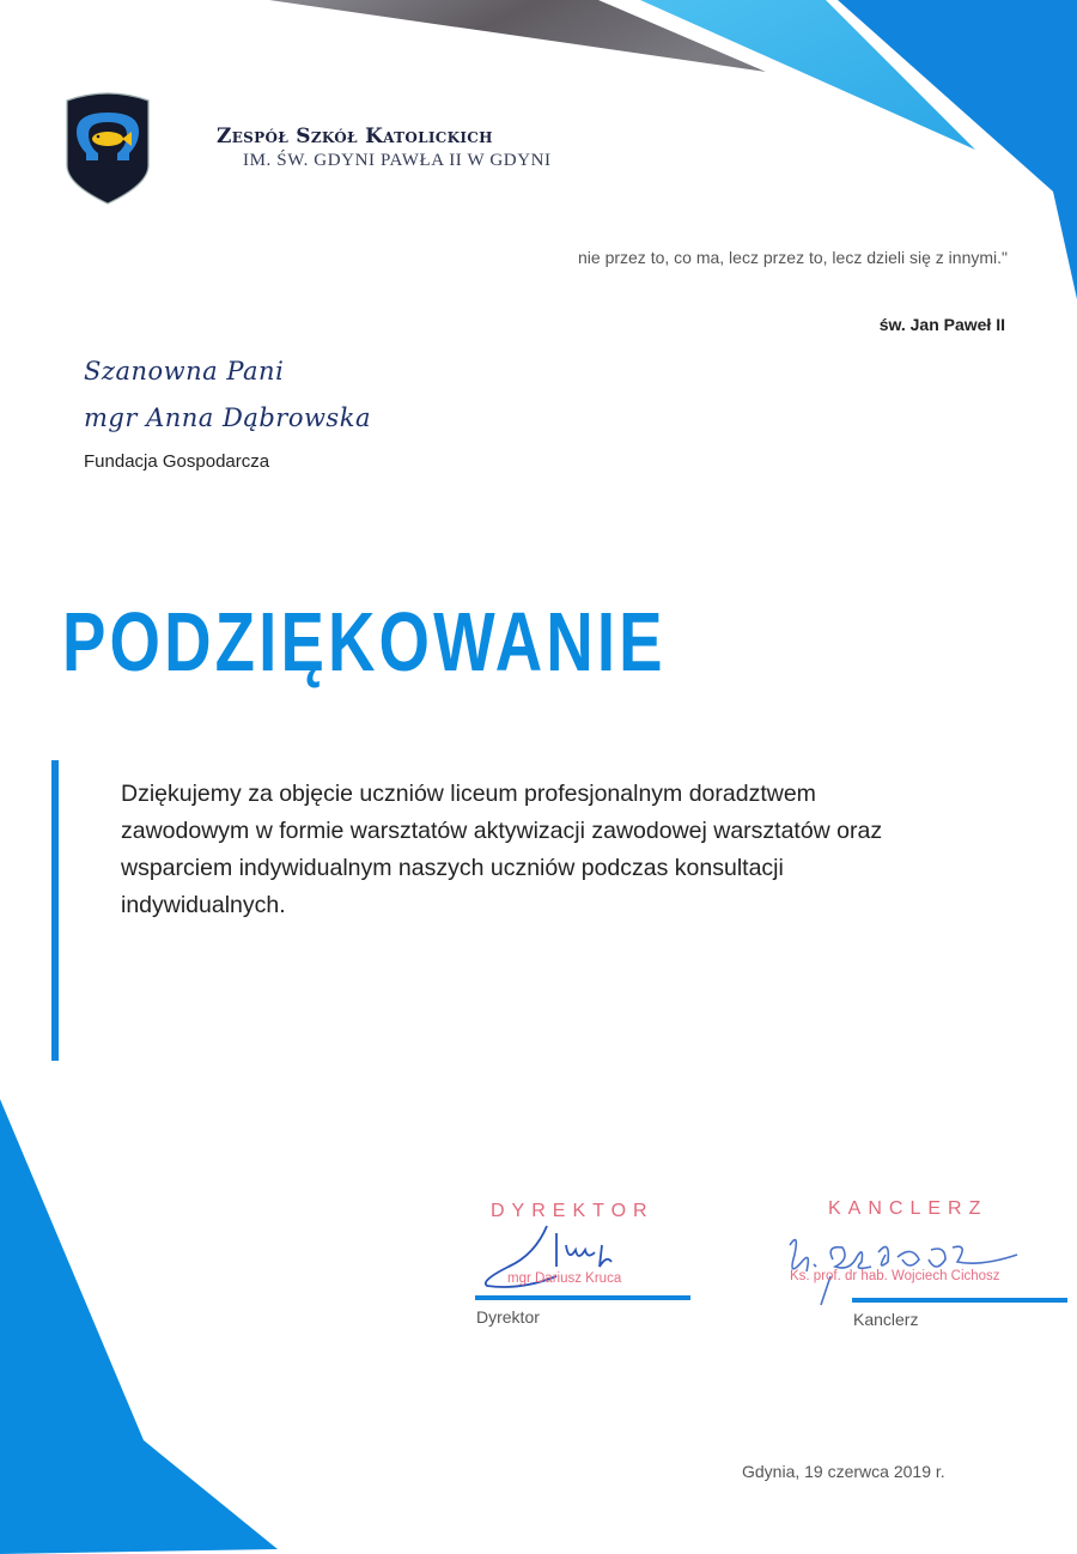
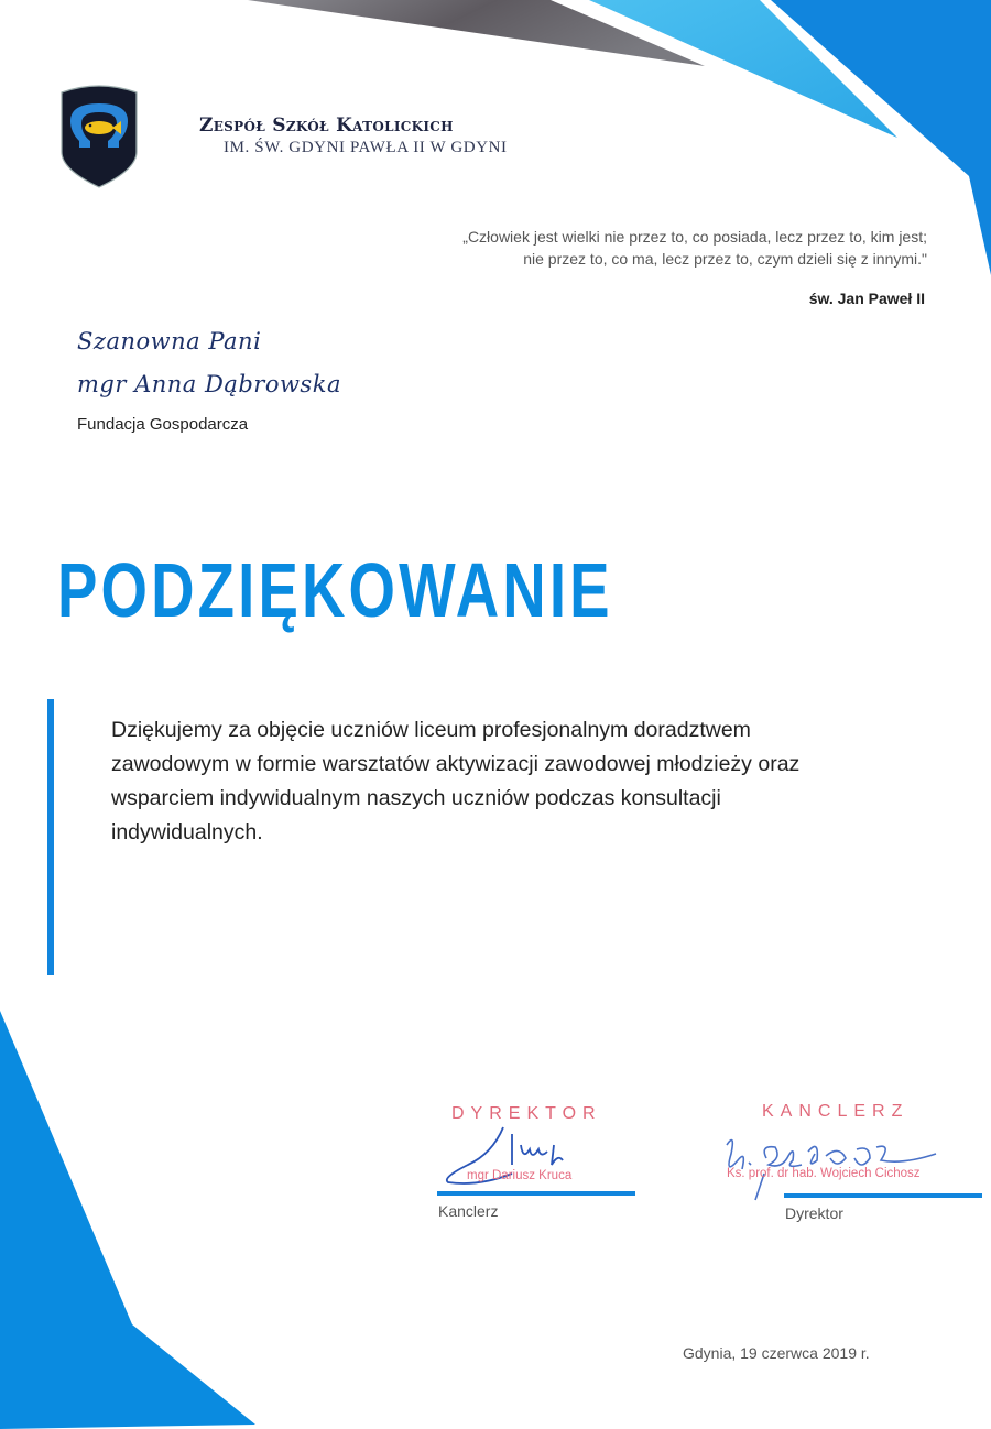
  Zespół Szkół Katolickich
  IM. ŚW. GDYNI PAWŁA II W GDYNI
+ „Człowiek jest wielki nie przez to, co posiada, lecz przez to, kim jest;
- nie przez to, co ma, lecz przez to, lecz dzieli się z innymi."
+ nie przez to, co ma, lecz przez to, czym dzieli się z innymi."
  św. Jan Paweł II
  Szanowna Pani
  mgr Anna Dąbrowska
  Fundacja Gospodarcza
  PODZIĘKOWANIE
- Dziękujemy za objęcie uczniów liceum profesjonalnym doradztwem zawodowym w formie warsztatów aktywizacji zawodowej warsztatów oraz wsparciem indywidualnym naszych uczniów podczas konsultacji indywidualnych.
+ Dziękujemy za objęcie uczniów liceum profesjonalnym doradztwem zawodowym w formie warsztatów aktywizacji zawodowej młodzieży oraz wsparciem indywidualnym naszych uczniów podczas konsultacji indywidualnych.
  DYREKTOR
  mgr Dariusz Kruca
- Dyrektor
+ Kanclerz
  KANCLERZ
  Ks. prof. dr hab. Wojciech Cichosz
- Kanclerz
+ Dyrektor
  Gdynia, 19 czerwca 2019 r.
